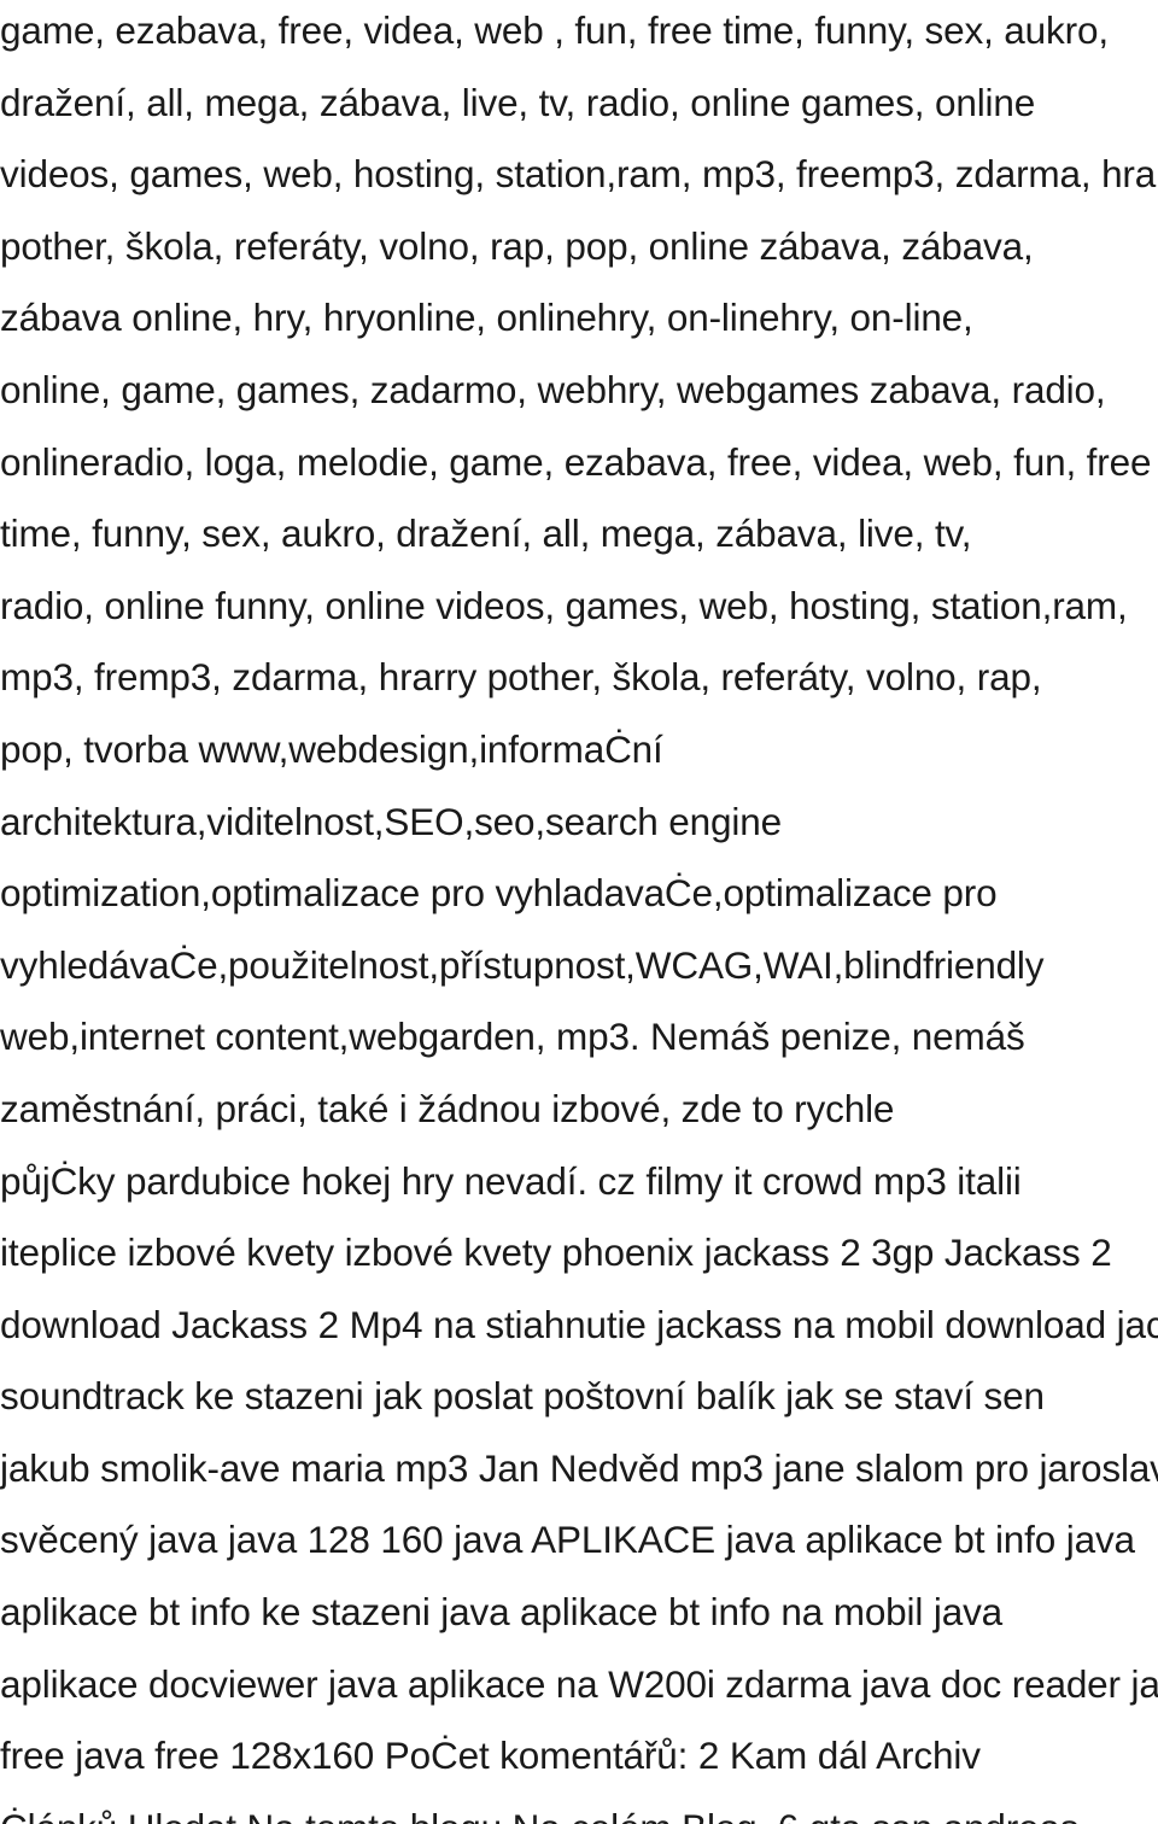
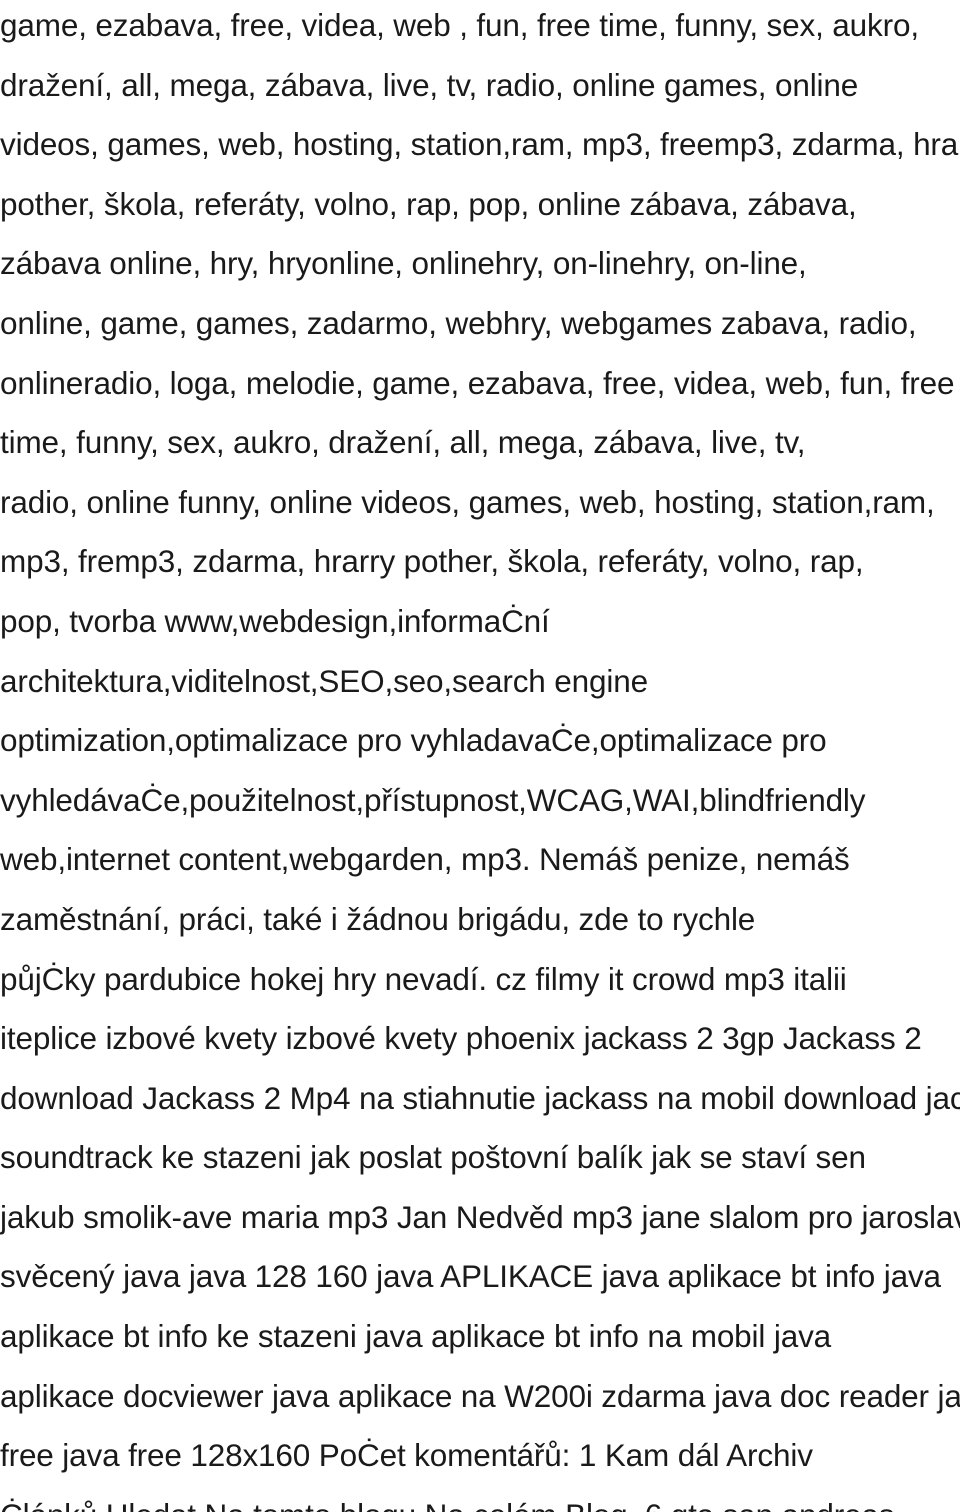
  game, ezabava, free, videa, web , fun, free time, funny, sex, aukro,
  dražení, all, mega, zábava, live, tv, radio, online games, online
  videos, games, web, hosting, station,ram, mp3, freemp3, zdarma, hra
  pother, škola, referáty, volno, rap, pop, online zábava, zábava,
  zábava online, hry, hryonline, onlinehry, on-linehry, on-line,
  online, game, games, zadarmo, webhry, webgames zabava, radio,
  onlineradio, loga, melodie, game, ezabava, free, videa, web, fun, free
  time, funny, sex, aukro, dražení, all, mega, zábava, live, tv,
  radio, online funny, online videos, games, web, hosting, station,ram,
  mp3, fremp3, zdarma, hrarry pother, škola, referáty, volno, rap,
  pop, tvorba www,webdesign,informaĊní
  architektura,viditelnost,SEO,seo,search engine
  optimization,optimalizace pro vyhladavaĊe,optimalizace pro
  vyhledávaĊe,použitelnost,přístupnost,WCAG,WAI,blindfriendly
  web,internet content,webgarden, mp3. Nemáš penize, nemáš
- zaměstnání, práci, také i žádnou izbové, zde to rychle
+ zaměstnání, práci, také i žádnou brigádu, zde to rychle
  půjĊky pardubice hokej hry nevadí. cz filmy it crowd mp3 italii
  iteplice izbové kvety izbové kvety phoenix jackass 2 3gp Jackass 2
  download Jackass 2 Mp4 na stiahnutie jackass na mobil download jac
  soundtrack ke stazeni jak poslat poštovní balík jak se staví sen
  jakub smolik-ave maria mp3 Jan Nedvěd mp3 jane slalom pro jarosla
  svěcený java java 128 160 java APLIKACE java aplikace bt info java
  aplikace bt info ke stazeni java aplikace bt info na mobil java
  aplikace docviewer java aplikace na W200i zdarma java doc reader ja
- free java free 128x160 PoĊet komentářů: 2 Kam dál Archiv
+ free java free 128x160 PoĊet komentářů: 1 Kam dál Archiv
